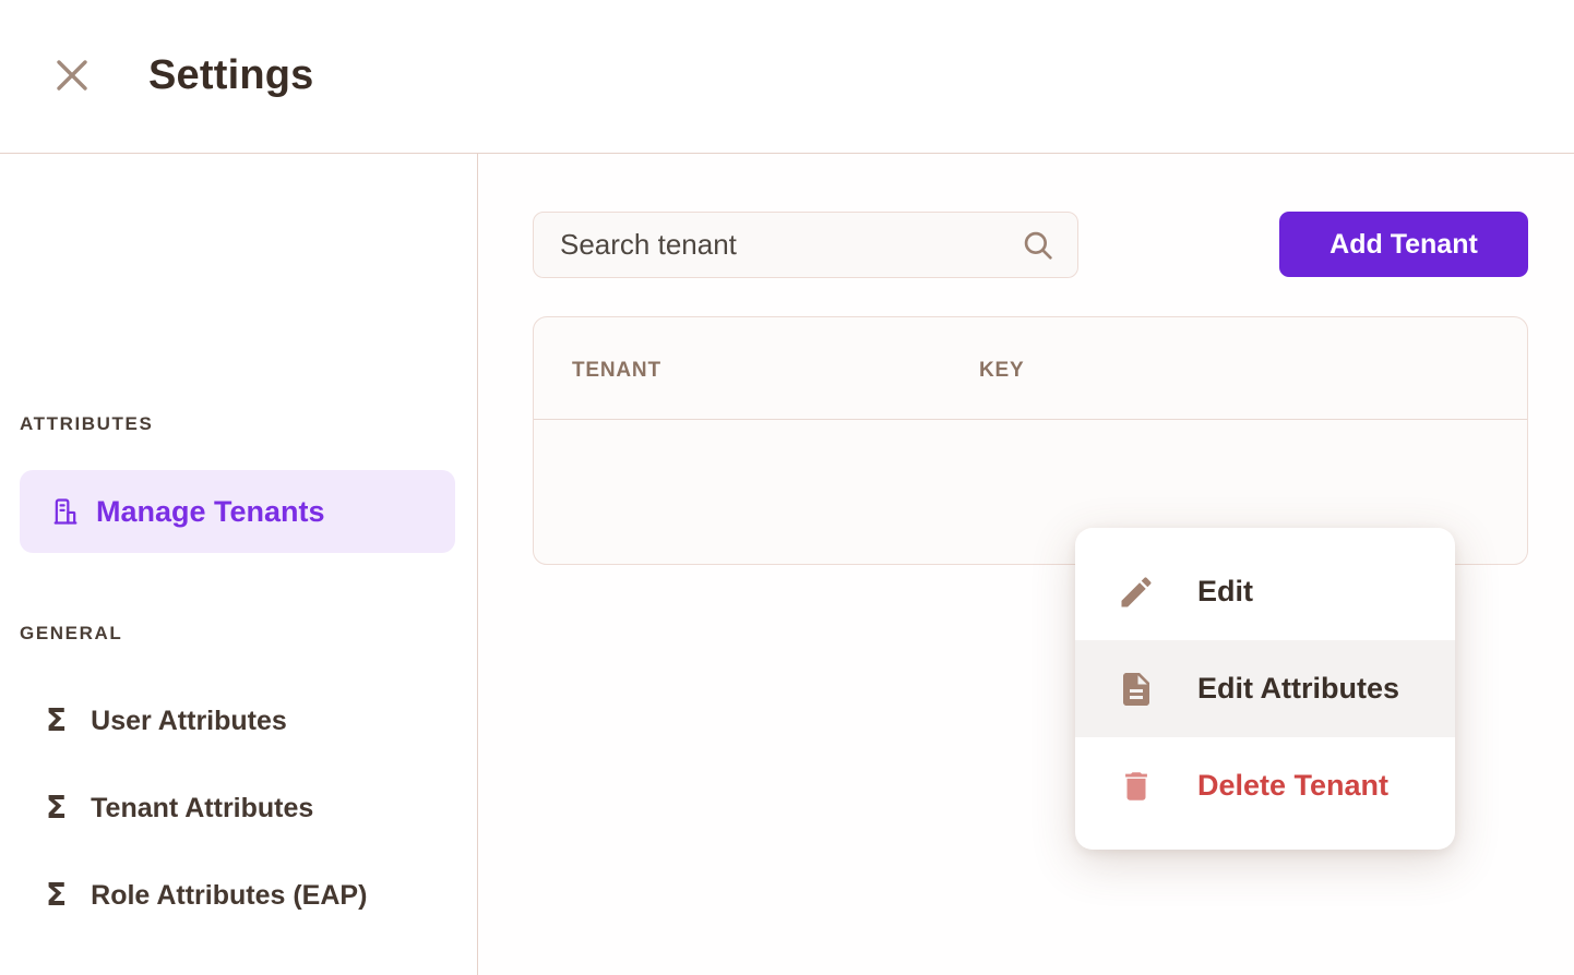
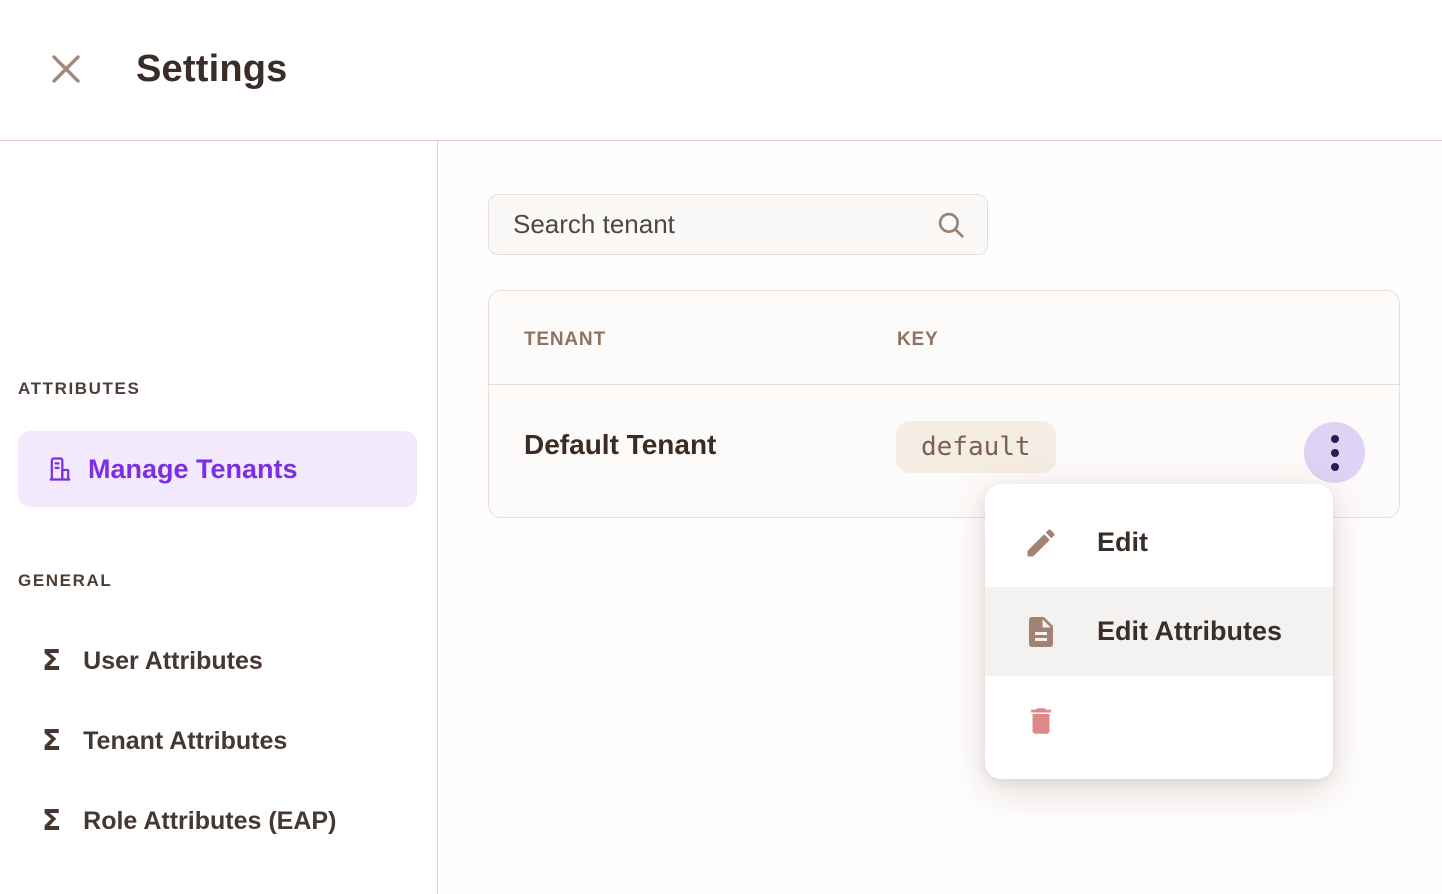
  Settings
  ATTRIBUTES
  Manage Tenants
  GENERAL
  Σ
  User Attributes
  Σ
  Tenant Attributes
  Σ
  Role Attributes (EAP)
  Search tenant
- Add Tenant
  TENANT
  KEY
+ Default Tenant
+ default
  Edit
  Edit Attributes
- Delete Tenant
